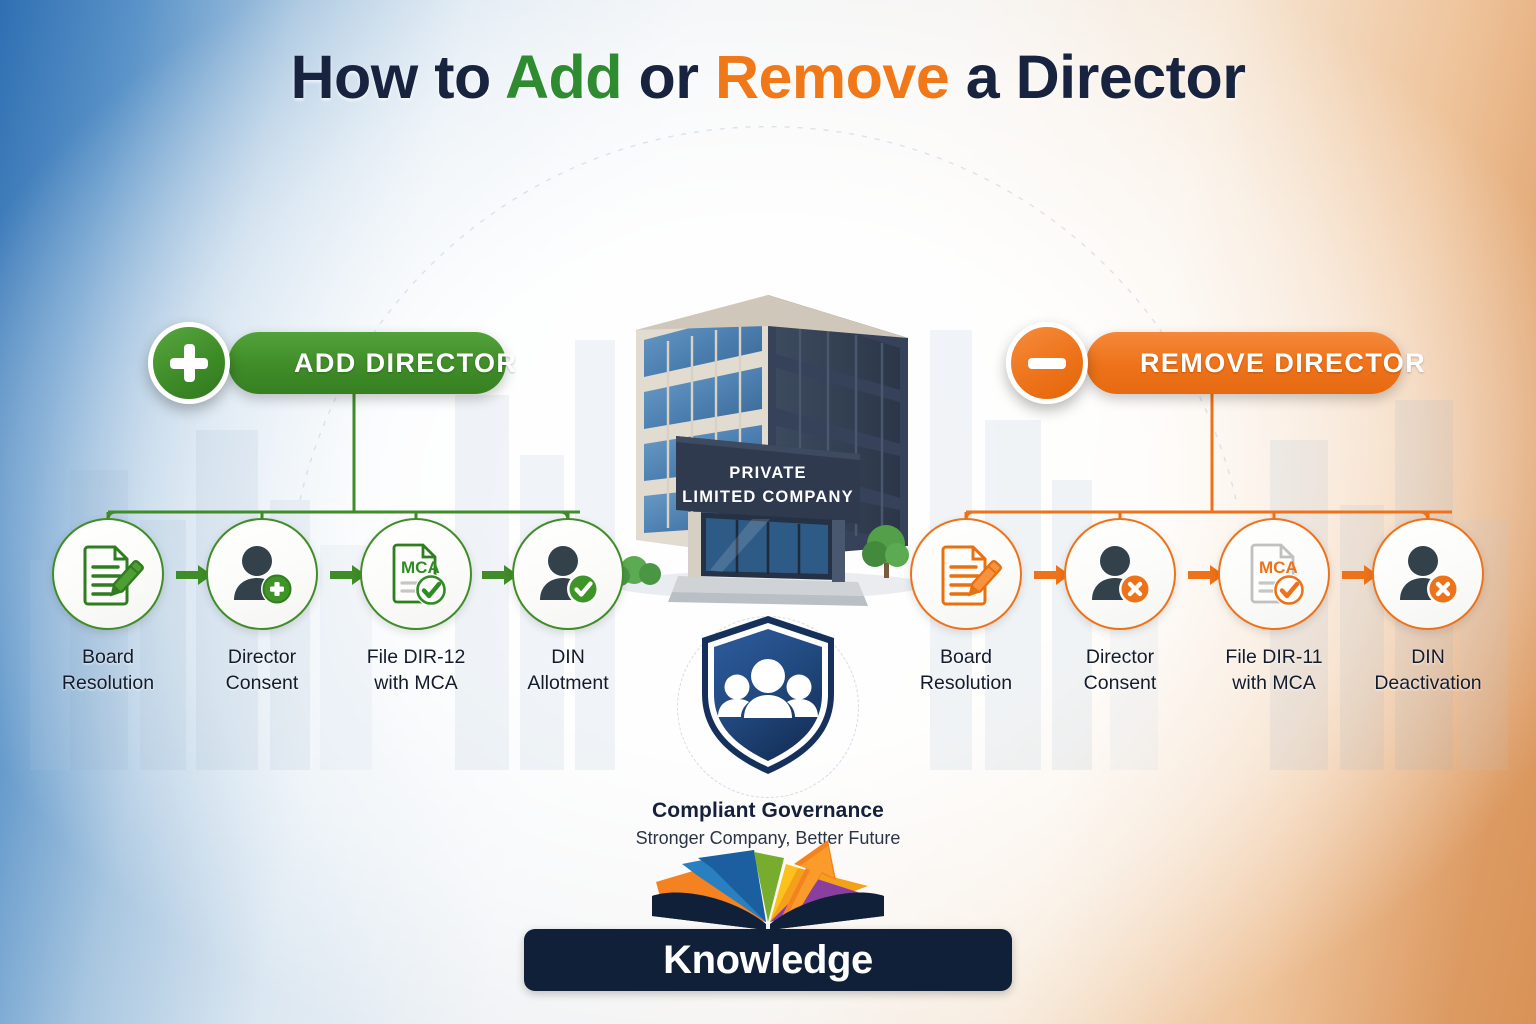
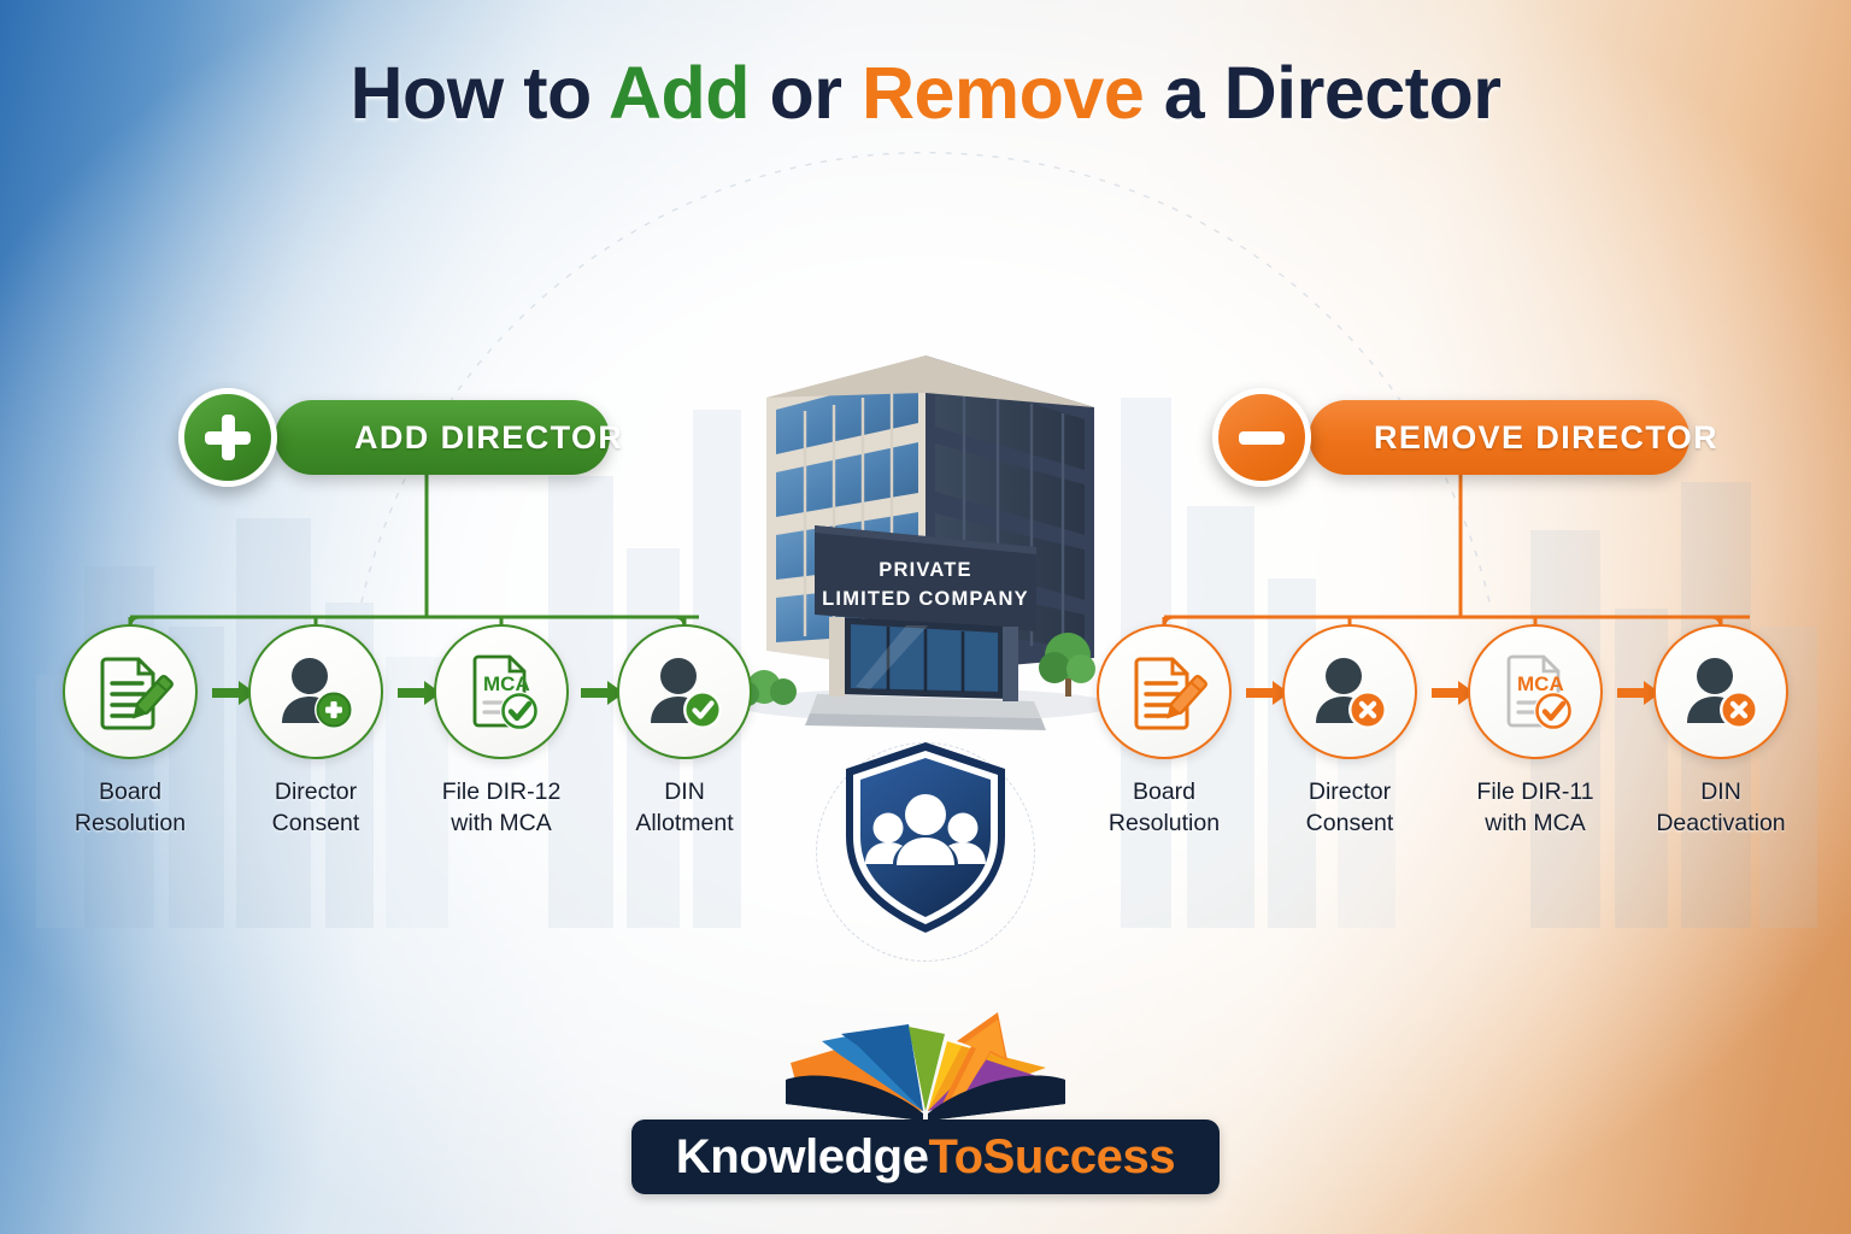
  How to Add or Remove a Director
  ADD DIRECTOR
  REMOVE DIRECTOR
  Board
  Resolution
  Director
  Consent
  MCA
  File DIR-12
  with MCA
  DIN
  Allotment
  Board
  Resolution
  Director
  Consent
  MCA
  File DIR-11
  with MCA
  DIN
  Deactivation
  PRIVATE
  LIMITED COMPANY
- Compliant Governance
- Stronger Company, Better Future
  Knowledge
+ ToSuccess
